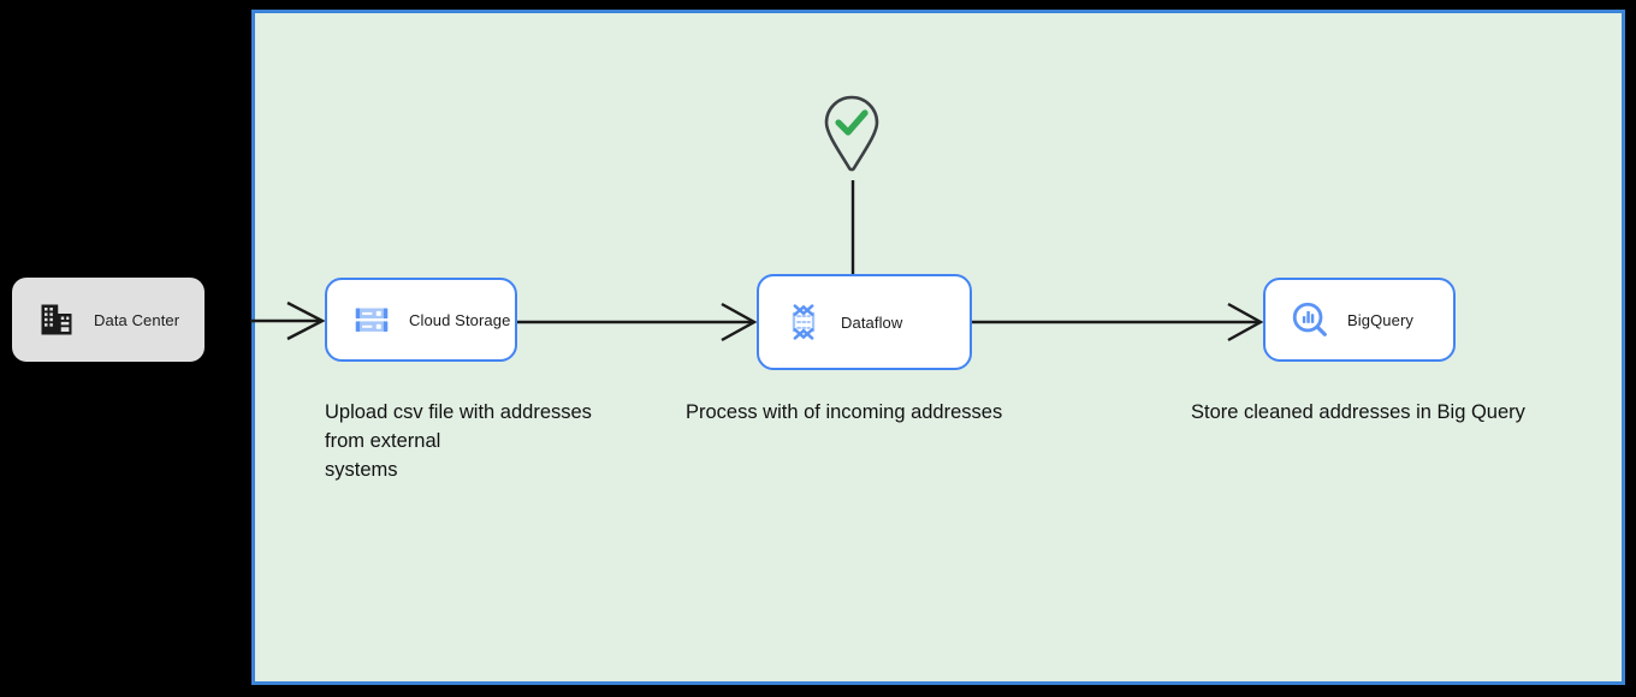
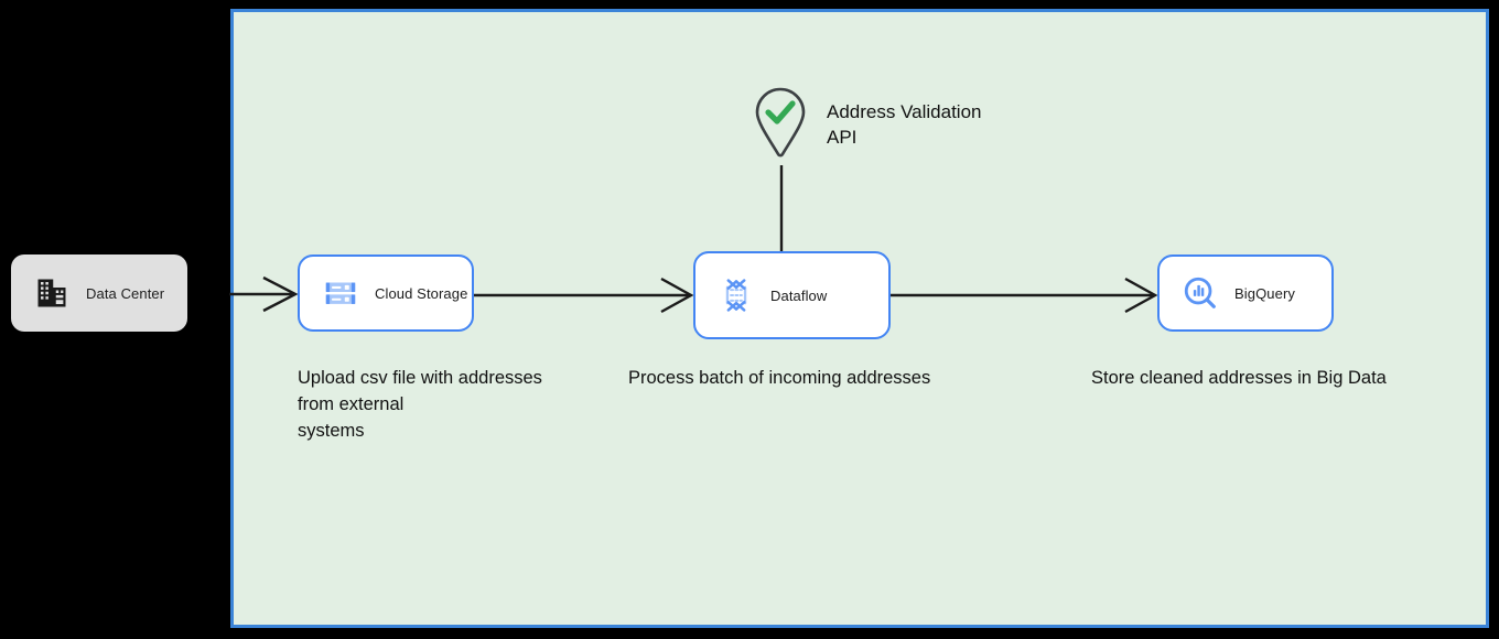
  Data Center
  Cloud Storage
  Dataflow
  BigQuery
+ Address Validation
+ API
  Upload csv file with addresses
  from external
  systems
- Process with of incoming addresses
+ Process batch of incoming addresses
- Store cleaned addresses in Big Query
+ Store cleaned addresses in Big Data
